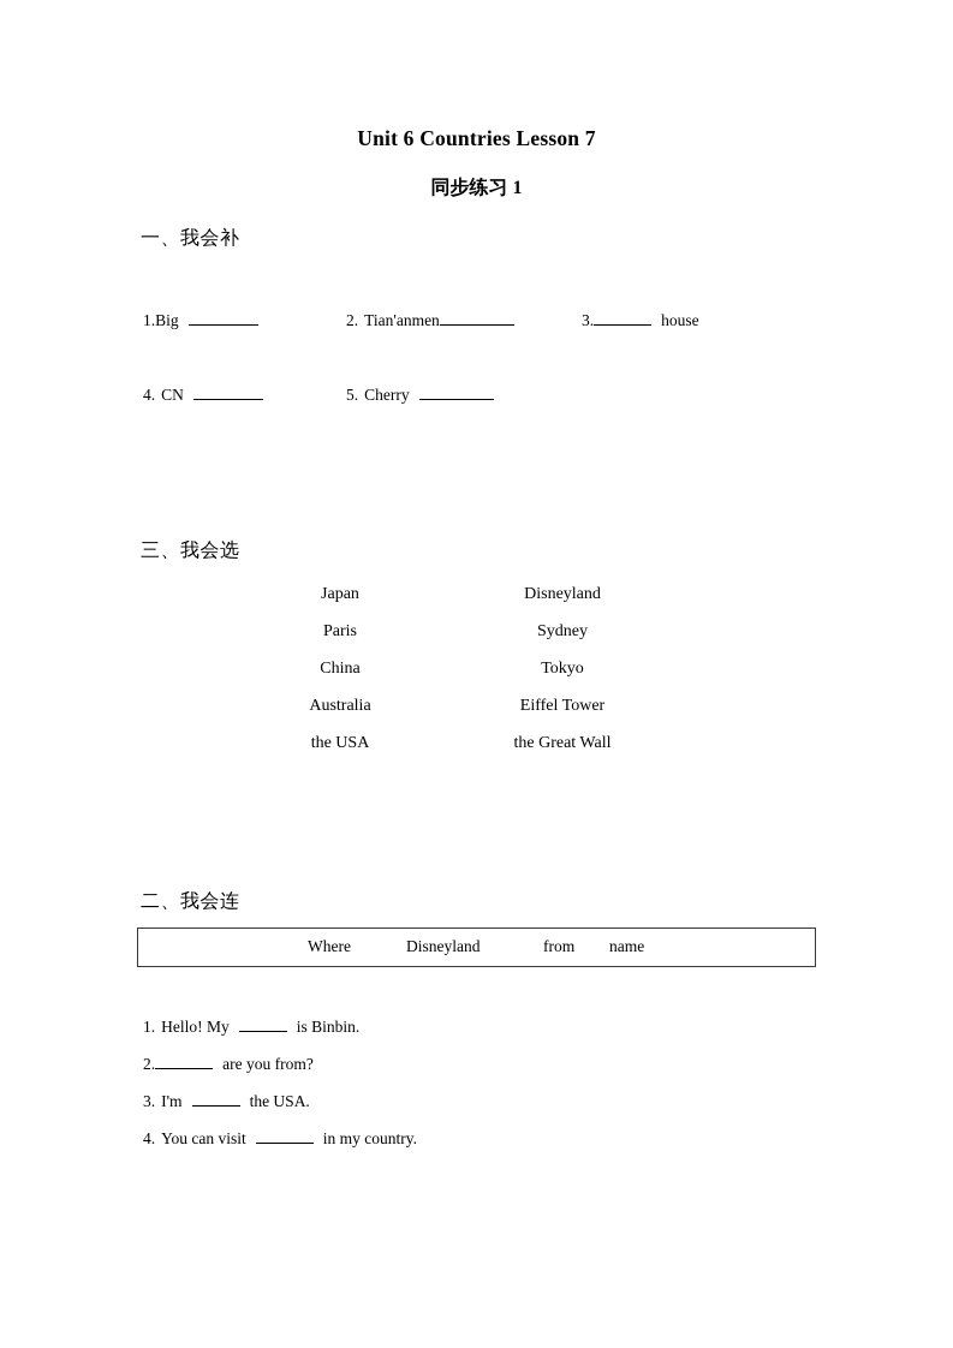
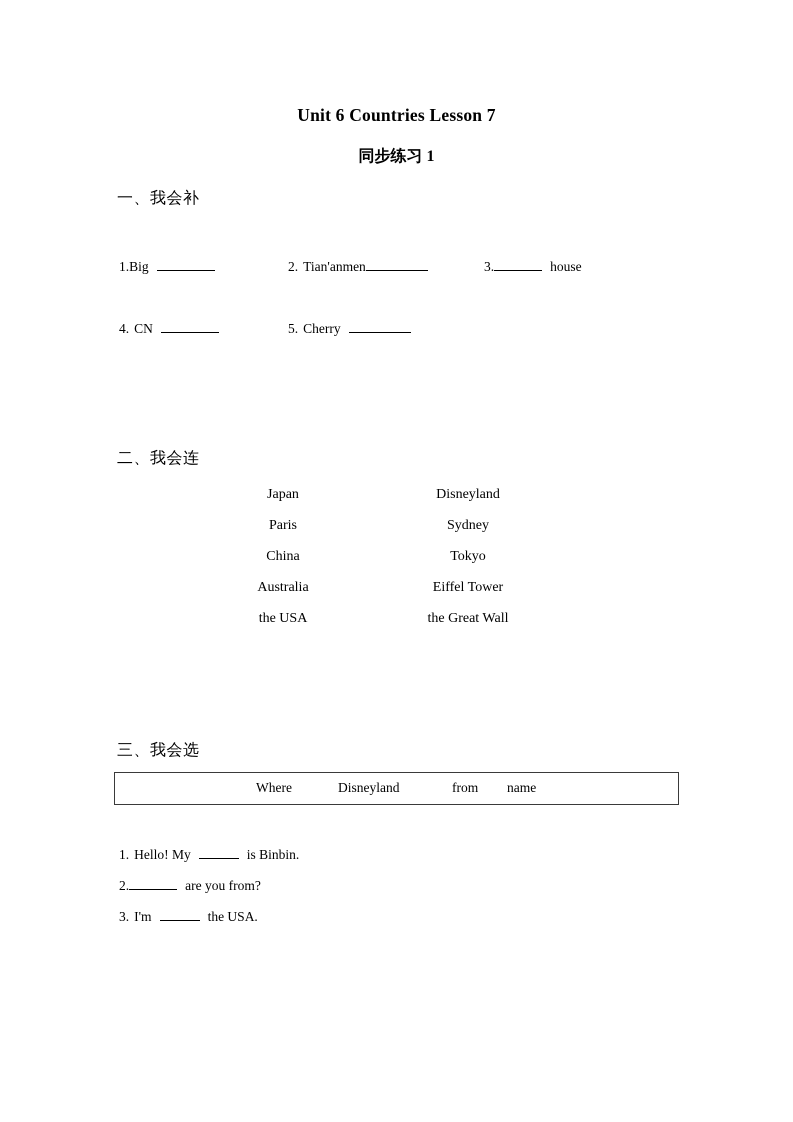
  Unit 6 Countries Lesson 7
  同步练习 1
  一、我会补
  1.Big
  2. Tian'anmen
  3. house
  4. CN
  5. Cherry
- 三、我会选
+ 二、我会连
  Japan
  Disneyland
  Paris
  Sydney
  China
  Tokyo
  Australia
  Eiffel Tower
  the USA
  the Great Wall
- 二、我会连
+ 三、我会选
  Where
  Disneyland
  from
  name
  1. Hello! My is Binbin.
  2. are you from?
  3. I'm the USA.
- 4. You can visit in my country.
